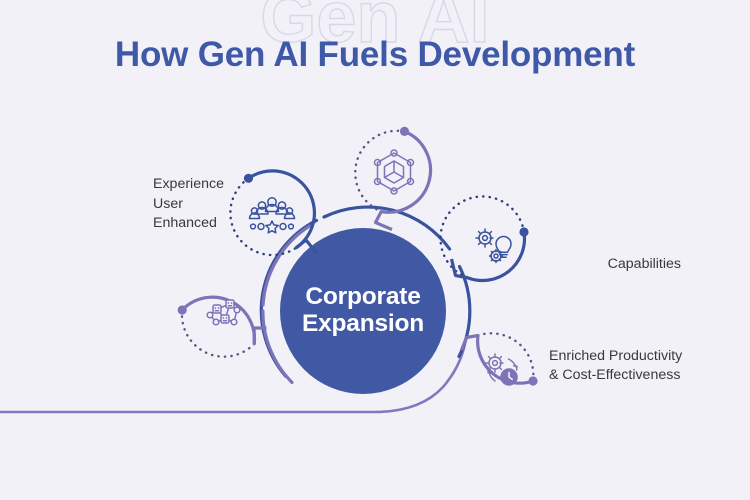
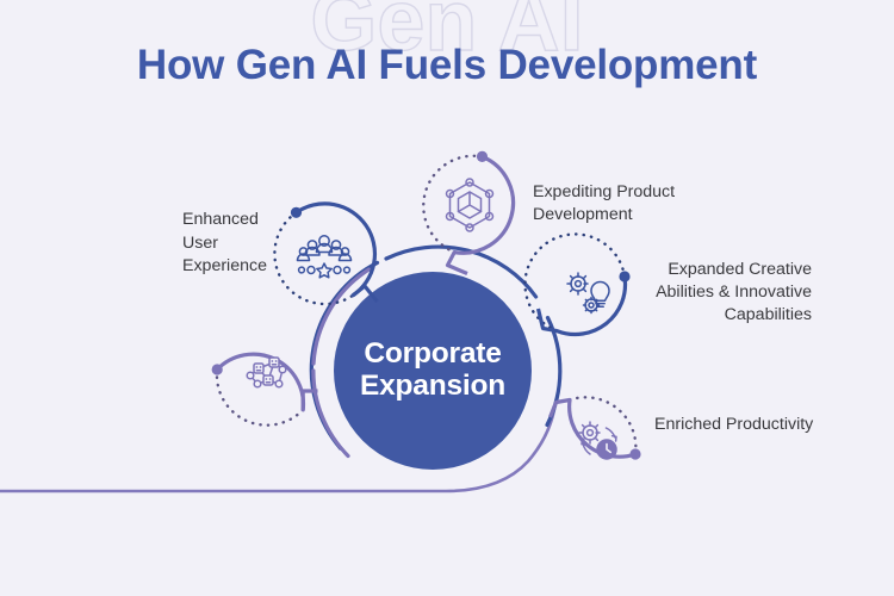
  Gen AI
  How Gen AI Fuels Development
  Corporate
  Expansion
- Experience
+ Enhanced
  User
- Enhanced
+ Experience
+ Expediting Product
+ Development
+ Expanded Creative
+ Abilities & Innovative
  Capabilities
  Enriched Productivity
- & Cost-Effectiveness
